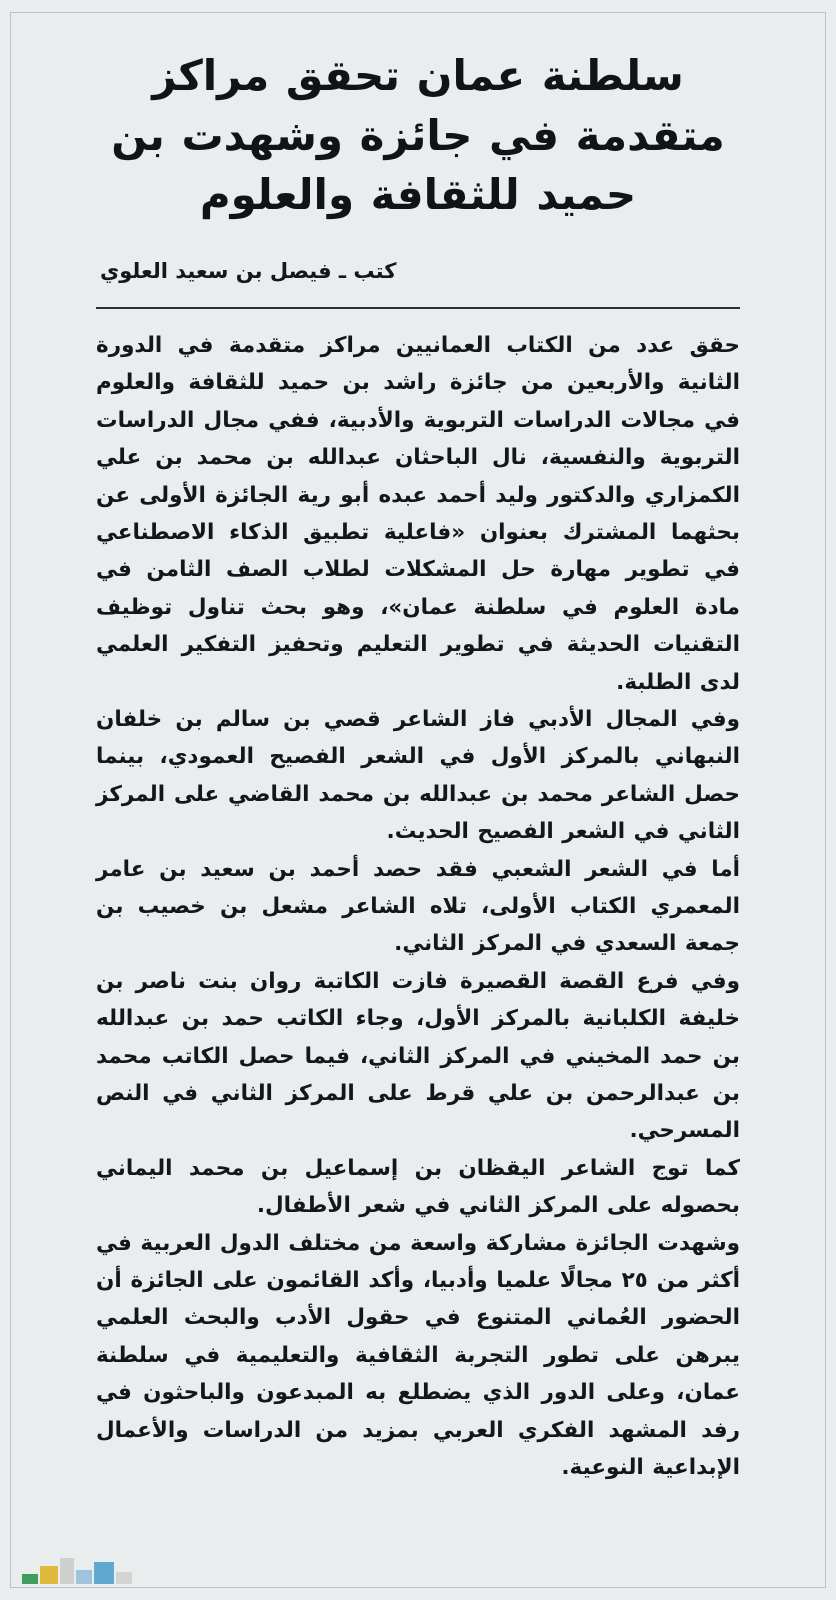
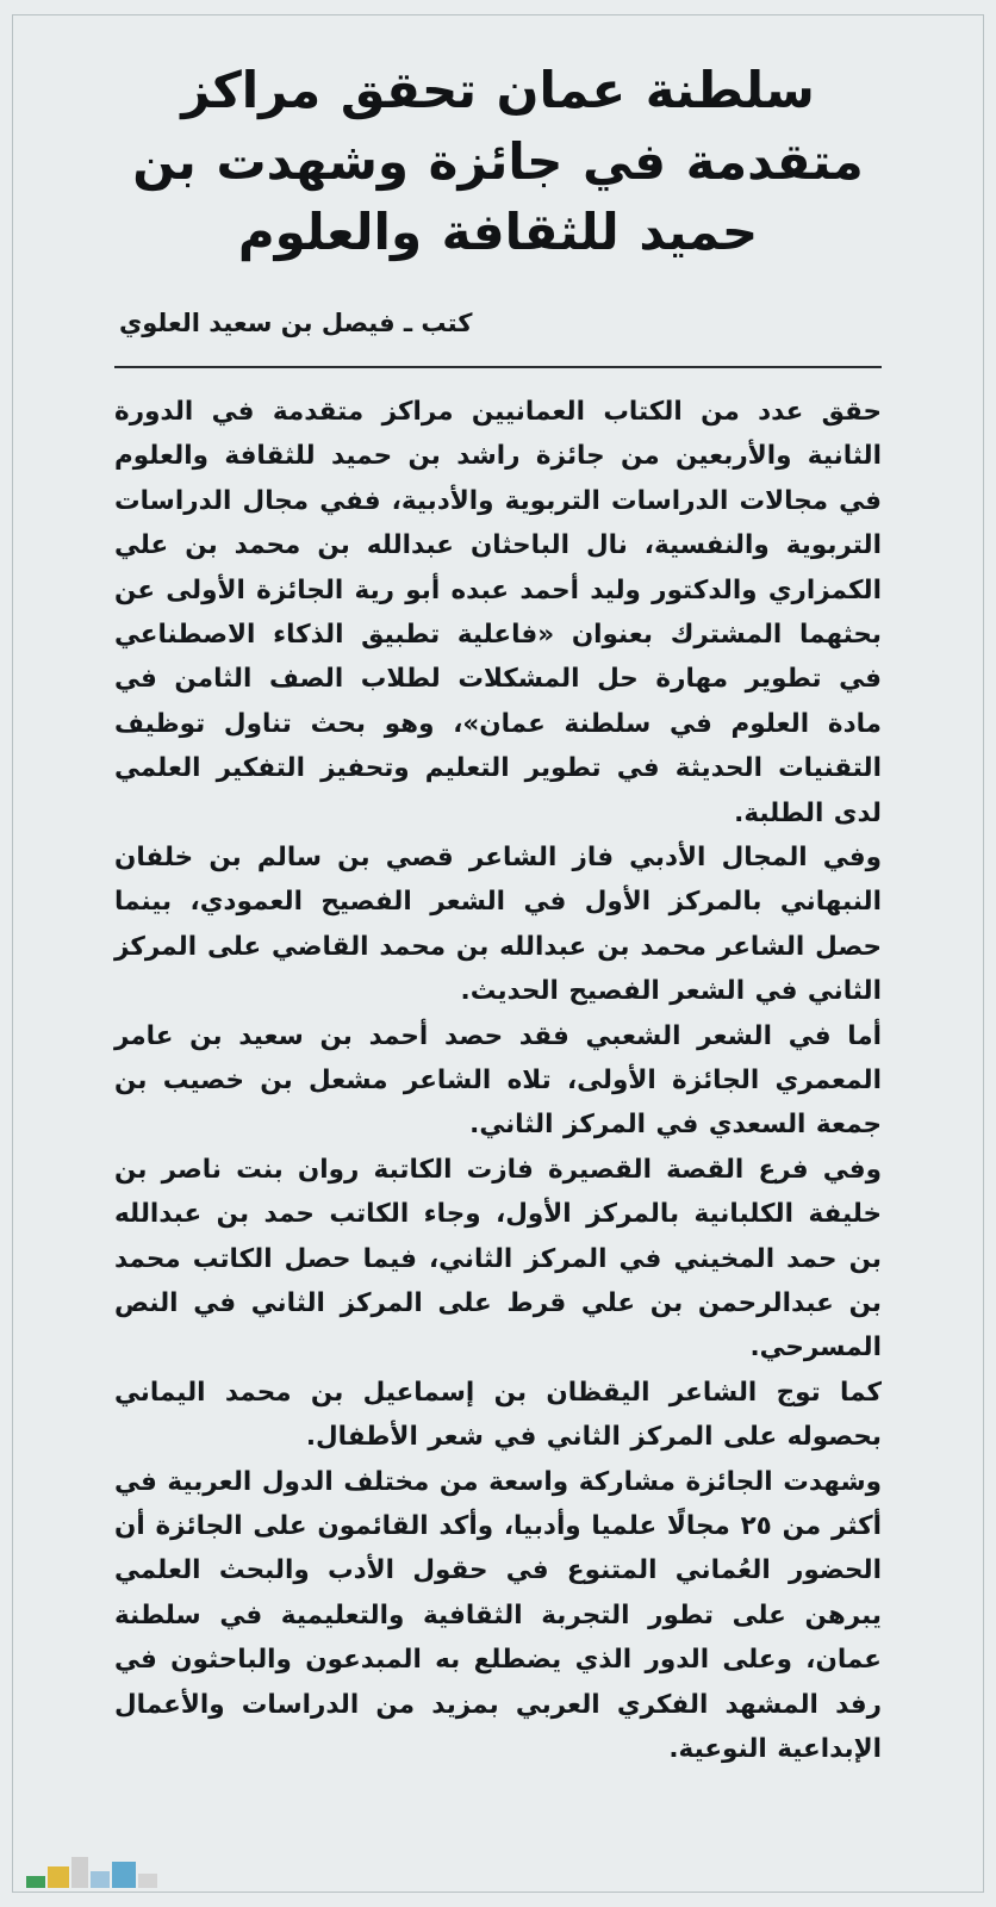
  سلطنة عمان تحقق مراكز متقدمة في جائزة وشهدت بن حميد للثقافة والعلوم
  كتب ـ فيصل بن سعيد العلوي
  حقق عدد من الكتاب العمانيين مراكز متقدمة في الدورة الثانية والأربعين من جائزة راشد بن حميد للثقافة والعلوم في مجالات الدراسات التربوية والأدبية، ففي مجال الدراسات التربوية والنفسية، نال الباحثان عبدالله بن محمد بن علي الكمزاري والدكتور وليد أحمد عبده أبو رية الجائزة الأولى عن بحثهما المشترك بعنوان «فاعلية تطبيق الذكاء الاصطناعي في تطوير مهارة حل المشكلات لطلاب الصف الثامن في مادة العلوم في سلطنة عمان»، وهو بحث تناول توظيف التقنيات الحديثة في تطوير التعليم وتحفيز التفكير العلمي لدى الطلبة.
  وفي المجال الأدبي فاز الشاعر قصي بن سالم بن خلفان النبهاني بالمركز الأول في الشعر الفصيح العمودي، بينما حصل الشاعر محمد بن عبدالله بن محمد القاضي على المركز الثاني في الشعر الفصيح الحديث.
- أما في الشعر الشعبي فقد حصد أحمد بن سعيد بن عامر المعمري الكتاب الأولى، تلاه الشاعر مشعل بن خصيب بن جمعة السعدي في المركز الثاني.
+ أما في الشعر الشعبي فقد حصد أحمد بن سعيد بن عامر المعمري الجائزة الأولى، تلاه الشاعر مشعل بن خصيب بن جمعة السعدي في المركز الثاني.
  وفي فرع القصة القصيرة فازت الكاتبة روان بنت ناصر بن خليفة الكلبانية بالمركز الأول، وجاء الكاتب حمد بن عبدالله بن حمد المخيني في المركز الثاني، فيما حصل الكاتب محمد بن عبدالرحمن بن علي قرط على المركز الثاني في النص المسرحي.
  كما توج الشاعر اليقظان بن إسماعيل بن محمد اليماني بحصوله على المركز الثاني في شعر الأطفال.
  وشهدت الجائزة مشاركة واسعة من مختلف الدول العربية في أكثر من ٢٥ مجالًا علميا وأدبيا، وأكد القائمون على الجائزة أن الحضور العُماني المتنوع في حقول الأدب والبحث العلمي يبرهن على تطور التجربة الثقافية والتعليمية في سلطنة عمان، وعلى الدور الذي يضطلع به المبدعون والباحثون في رفد المشهد الفكري العربي بمزيد من الدراسات والأعمال الإبداعية النوعية.
